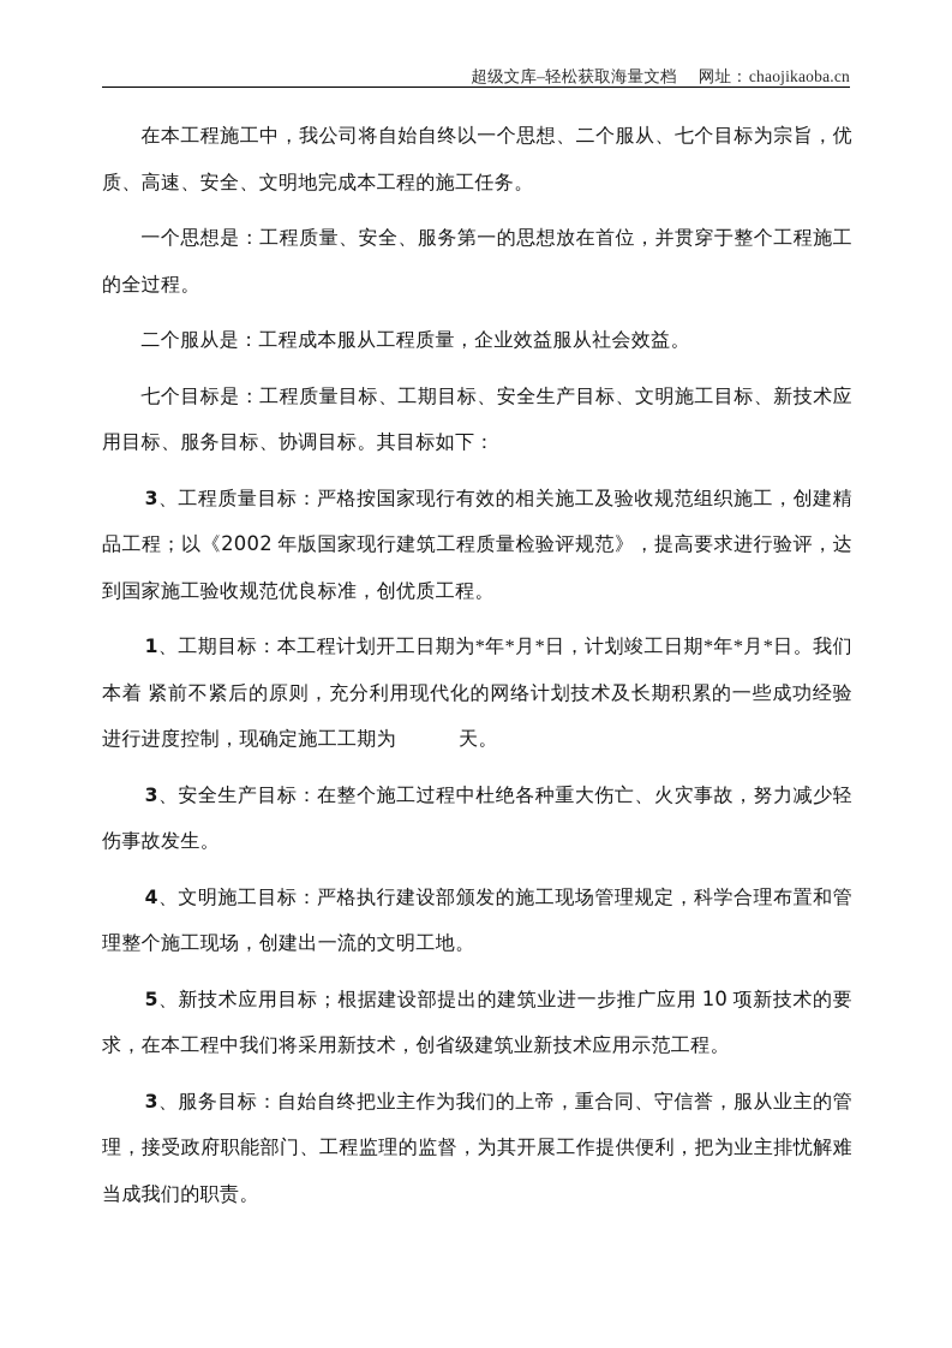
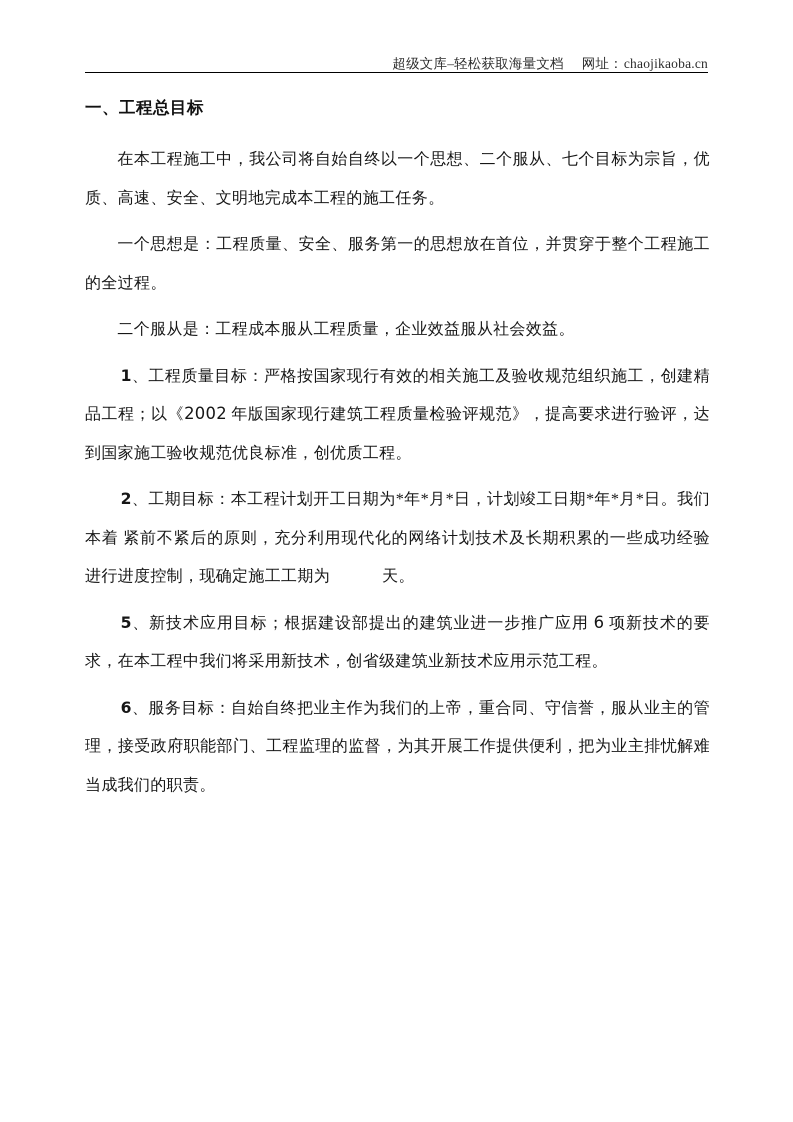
  超级文库–轻松获取海量文档
  网址：
  chaojikaoba.cn
+ 一、工程总目标
  在本工程施工中，我公司将自始自终以一个思想、二个服从、七个目标为宗旨，优质、高速、安全、文明地完成本工程的施工任务。
  一个思想是：工程质量、安全、服务第一的思想放在首位，并贯穿于整个工程施工的全过程。
  二个服从是：工程成本服从工程质量，企业效益服从社会效益。
- 七个目标是：工程质量目标、工期目标、安全生产目标、文明施工目标、新技术应用目标、服务目标、协调目标。其目标如下：
- 3、工程质量目标：严格按国家现行有效的相关施工及验收规范组织施工，创建精品工程；以《2002 年版国家现行建筑工程质量检验评规范》，提高要求进行验评，达到国家施工验收规范优良标准，创优质工程。
+ 1、工程质量目标：严格按国家现行有效的相关施工及验收规范组织施工，创建精品工程；以《2002 年版国家现行建筑工程质量检验评规范》，提高要求进行验评，达到国家施工验收规范优良标准，创优质工程。
- 1、工期目标：本工程计划开工日期为*年*月*日，计划竣工日期*年*月*日。我们本着 紧前不紧后的原则，充分利用现代化的网络计划技术及长期积累的一些成功经验进行进度控制，现确定施工工期为 天。
+ 2、工期目标：本工程计划开工日期为*年*月*日，计划竣工日期*年*月*日。我们本着 紧前不紧后的原则，充分利用现代化的网络计划技术及长期积累的一些成功经验进行进度控制，现确定施工工期为 天。
- 3、安全生产目标：在整个施工过程中杜绝各种重大伤亡、火灾事故，努力减少轻伤事故发生。
- 4、文明施工目标：严格执行建设部颁发的施工现场管理规定，科学合理布置和管理整个施工现场，创建出一流的文明工地。
- 5、新技术应用目标；根据建设部提出的建筑业进一步推广应用 10 项新技术的要求，在本工程中我们将采用新技术，创省级建筑业新技术应用示范工程。
+ 5、新技术应用目标；根据建设部提出的建筑业进一步推广应用 6 项新技术的要求，在本工程中我们将采用新技术，创省级建筑业新技术应用示范工程。
- 3、服务目标：自始自终把业主作为我们的上帝，重合同、守信誉，服从业主的管理，接受政府职能部门、工程监理的监督，为其开展工作提供便利，把为业主排忧解难当成我们的职责。
+ 6、服务目标：自始自终把业主作为我们的上帝，重合同、守信誉，服从业主的管理，接受政府职能部门、工程监理的监督，为其开展工作提供便利，把为业主排忧解难当成我们的职责。
